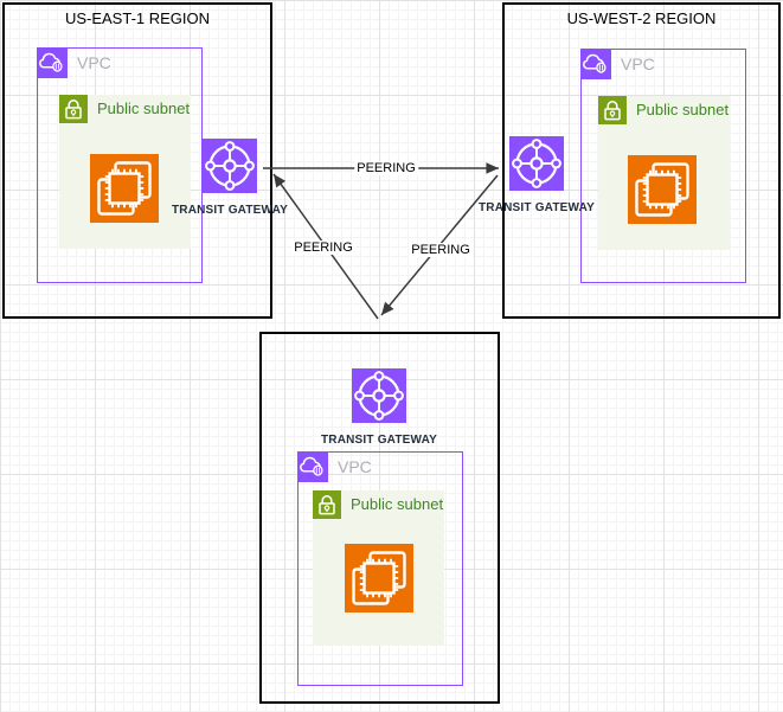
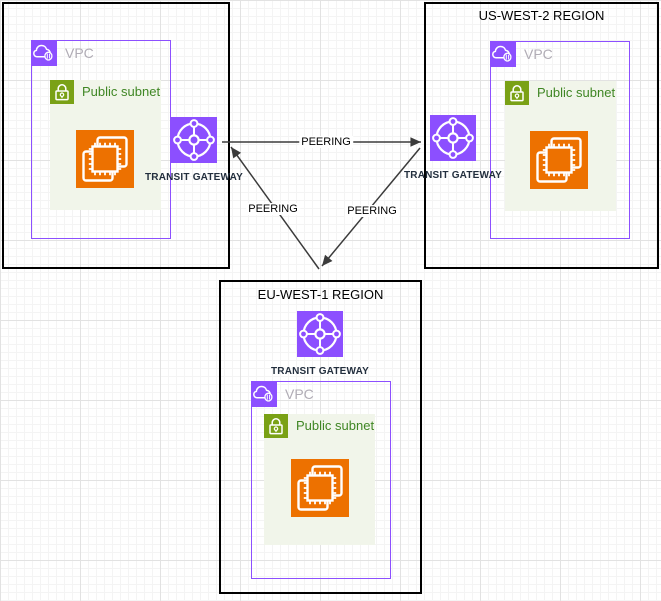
- US-EAST-1 REGION
  VPC
  Public subnet
  TRANSIT GATEWAY
  US-WEST-2 REGION
  VPC
  Public subnet
  TRANSIT GATEWAY
+ EU-WEST-1 REGION
  TRANSIT GATEWAY
  VPC
  Public subnet
  PEERING
  PEERING
  PEERING
